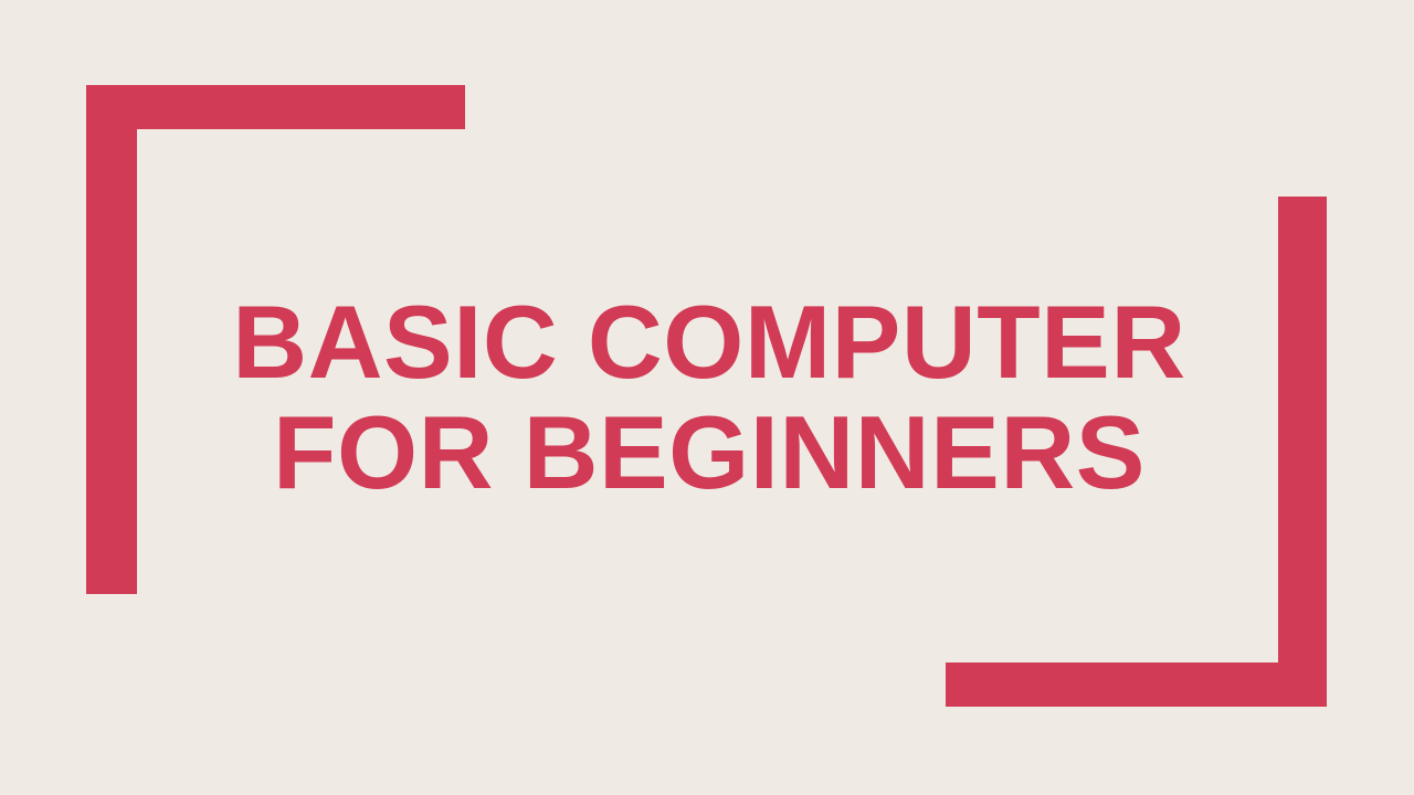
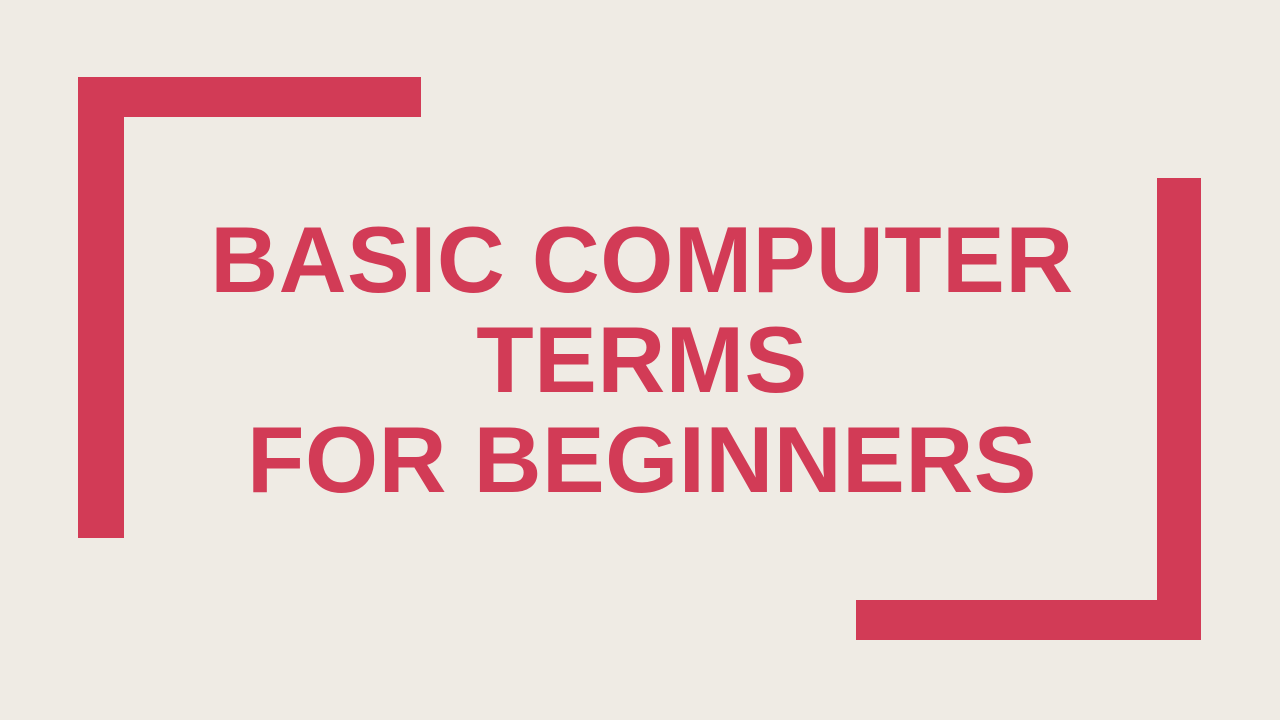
  BASIC COMPUTER
+ TERMS
  FOR BEGINNERS
